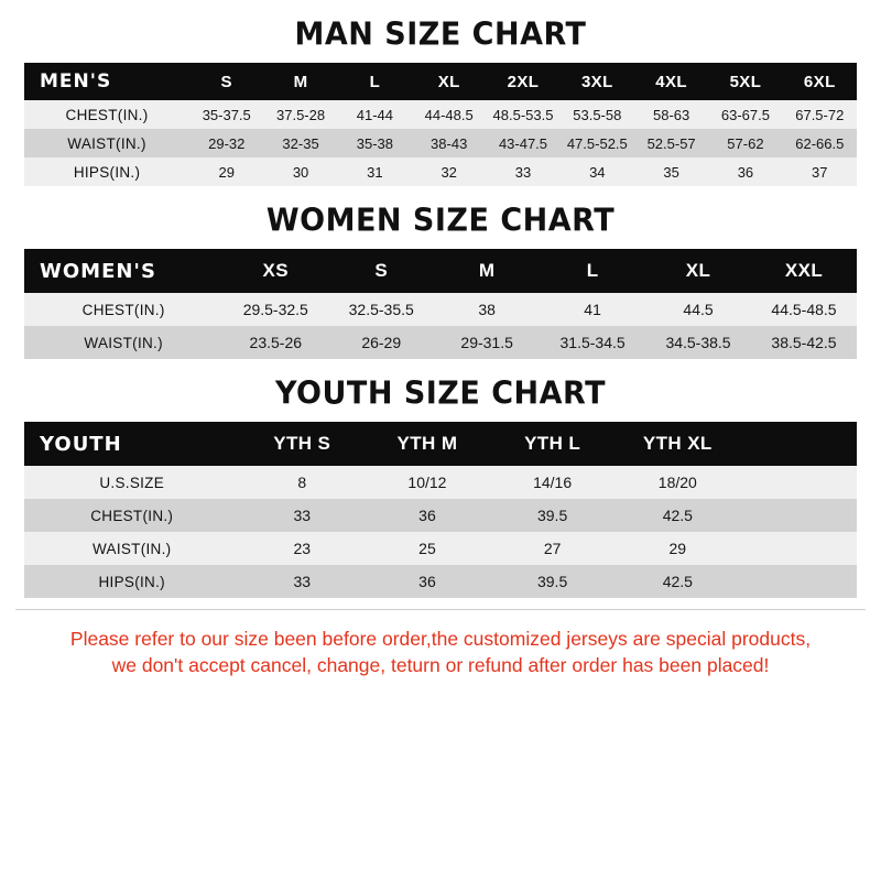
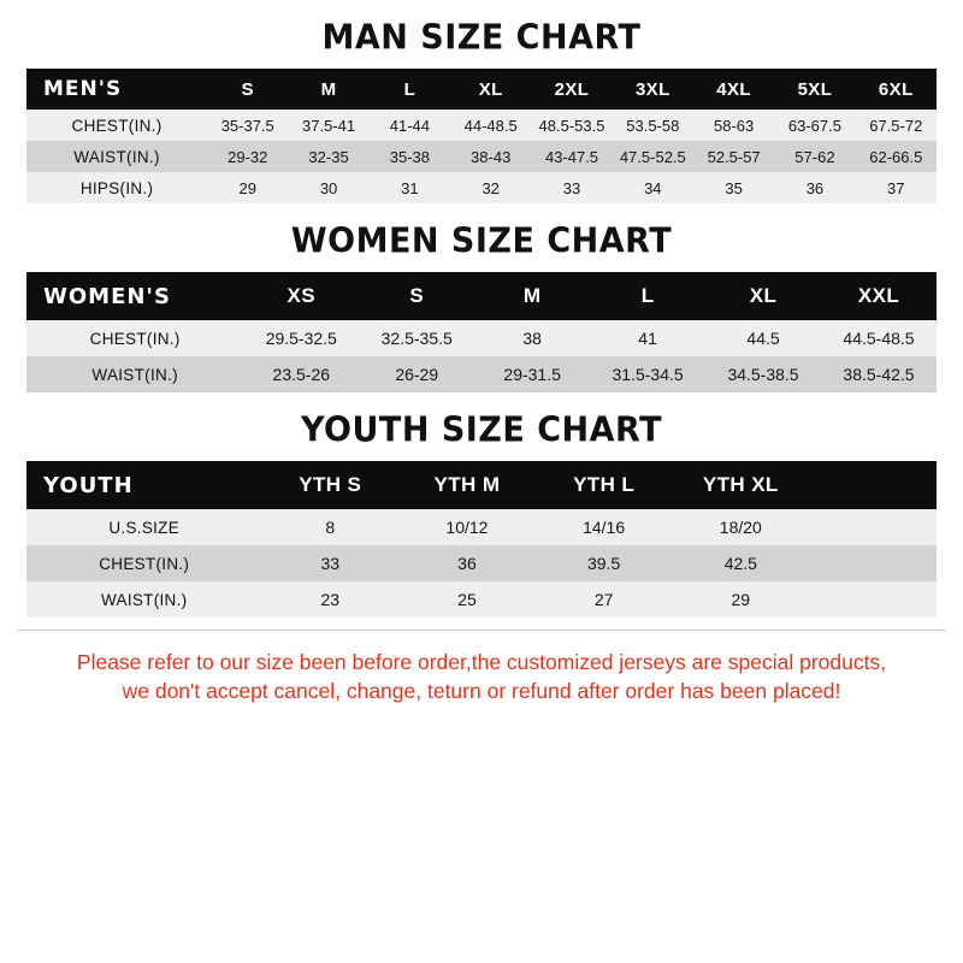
  MAN SIZE CHART
  MEN'S	S	M	L	XL	2XL	3XL	4XL	5XL	6XL
- CHEST(IN.)	35-37.5	37.5-28	41-44	44-48.5	48.5-53.5	53.5-58	58-63	63-67.5	67.5-72
+ CHEST(IN.)	35-37.5	37.5-41	41-44	44-48.5	48.5-53.5	53.5-58	58-63	63-67.5	67.5-72
  WAIST(IN.)	29-32	32-35	35-38	38-43	43-47.5	47.5-52.5	52.5-57	57-62	62-66.5
  HIPS(IN.)	29	30	31	32	33	34	35	36	37
  WOMEN SIZE CHART
  WOMEN'S	XS	S	M	L	XL	XXL
  CHEST(IN.)	29.5-32.5	32.5-35.5	38	41	44.5	44.5-48.5
  WAIST(IN.)	23.5-26	26-29	29-31.5	31.5-34.5	34.5-38.5	38.5-42.5
  YOUTH SIZE CHART
  YOUTH	YTH S	YTH M	YTH L	YTH XL
  U.S.SIZE	8	10/12	14/16	18/20
  CHEST(IN.)	33	36	39.5	42.5
  WAIST(IN.)	23	25	27	29
- HIPS(IN.)	33	36	39.5	42.5
  Please refer to our size been before order,the customized jerseys are special products,
  we don't accept cancel, change, teturn or refund after order has been placed!
